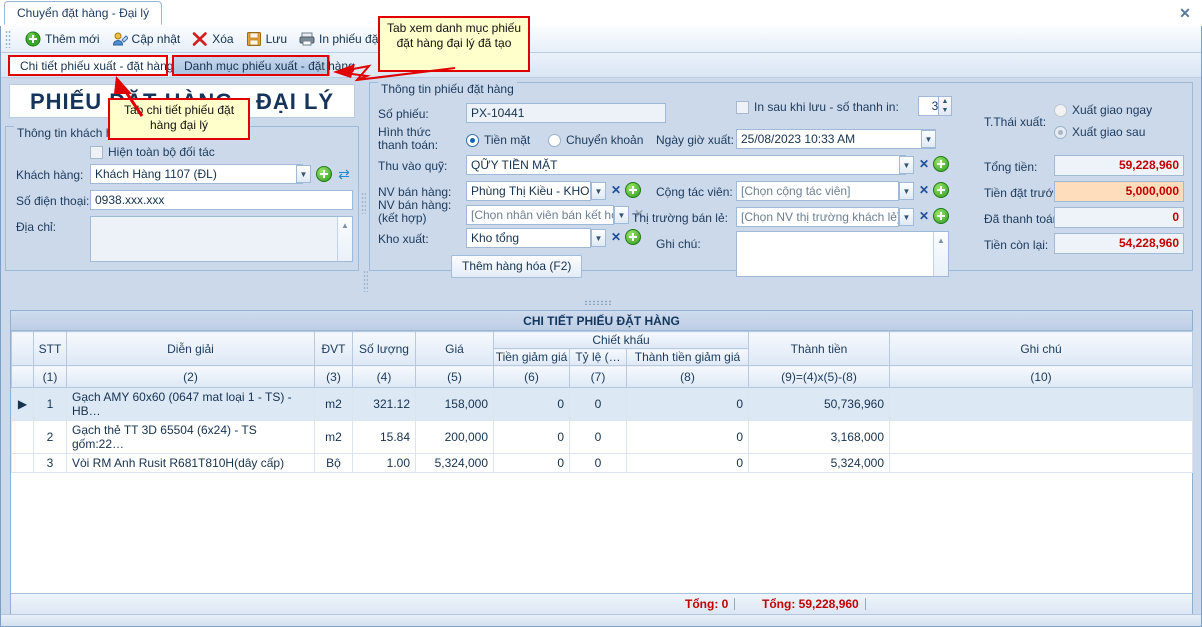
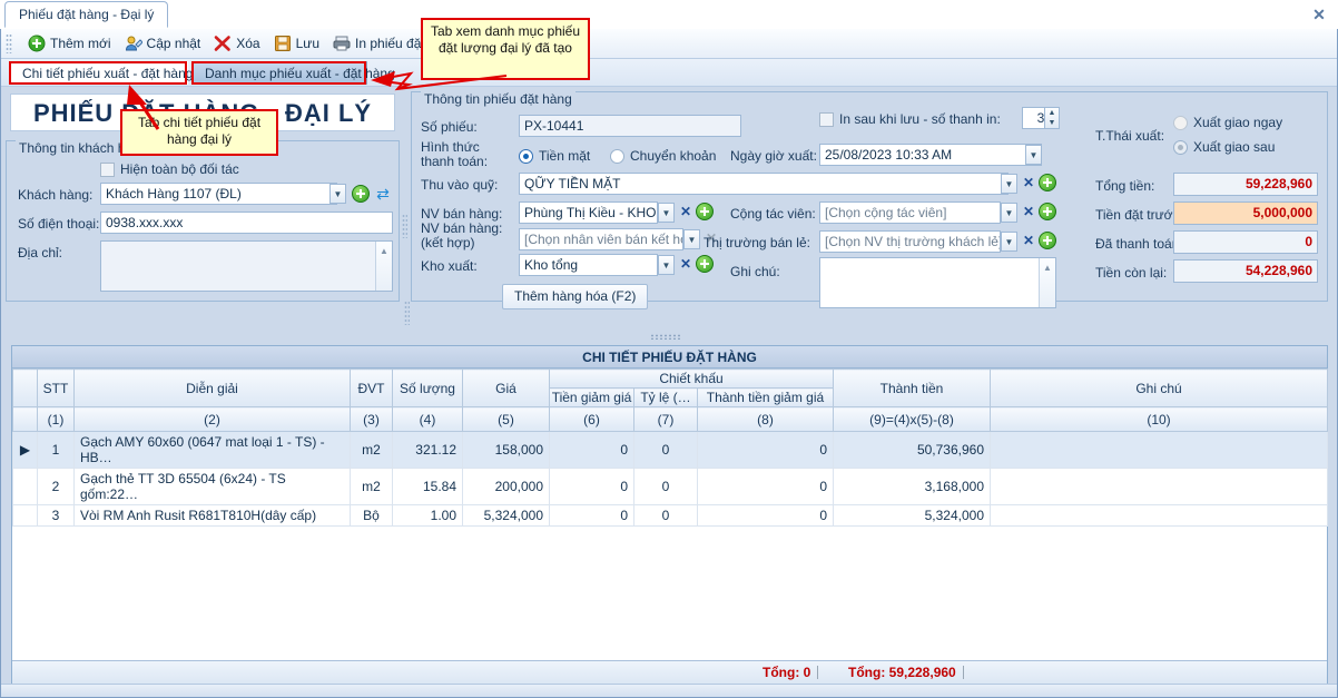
- Chuyển đặt hàng - Đại lý
+ Phiếu đặt hàng - Đại lý
  ✕
  Thêm mới
  Cập nhật
  Xóa
  Lưu
  In phiếu đặ
  Chi tiết phiếu xuất - đặt hàng
  Danh mục phiếu xuất - đặt hàn
  Thông tin khách
  Hiện toàn bộ đối tác
  Khách hàng:
  Khách Hàng 1107 (ĐL)
  ▼
  ⇄
  Số điện thoại:
  0938.xxx.xxx
  Địa chỉ:
  ▲
  Thông tin phiếu đặt hàng
  Số phiếu:
  PX-10441
  Hình thức thanh toán:
  Tiền mặt
  Chuyển khoản
  Thu vào quỹ:
  QỮY TIỀN MẶT
  ▼
  ✕
  NV bán hàng:
  Phùng Thị Kiều - KHO
  ▼
  ✕
  NV bán hàng: (kết hợp)
  [Chọn nhân viên bán kết h
  ▼
  ✕
  Kho xuất:
  Kho tổng
  ▼
  ✕
  Thêm hàng hóa (F2)
  In sau khi lưu - số thanh in:
  3
  Ngày giờ xuất:
  25/08/2023 10:33 AM
  ▼
  Cộng tác viên:
  [Chọn cộng tác viên]
  ▼
  ✕
  Thị trường bán lẻ:
  [Chọn NV thị trường khách lẻ
  ▼
  ✕
  Ghi chú:
  ▲
  T.Thái xuất:
  Xuất giao ngay
  Xuất giao sau
  Tổng tiền:
  59,228,960
  5,000,000
  0
  Tiền còn lại:
  54,228,960
  CHI TIẾT PHIẾU ĐẶT HÀNG
  	STT	Diễn giải	ĐVT	Số lượng	Giá	Chiết khấu	Thành tiền	Ghi chú
  Tiền giảm giá	Tỷ lệ (…	Thành tiền giảm giá
  	(1)	(2)	(3)	(4)	(5)	(6)	(7)	(8)	(9)=(4)x(5)-(8)	(10)
  ▶	1	Gạch AMY 60x60 (0647 mat loại 1 - TS) - HB…	m2	321.12	158,000	0	0	0	50,736,960
  	2	Gạch thẻ TT 3D 65504 (6x24) - TS gốm:22…	m2	15.84	200,000	0	0	0	3,168,000
  	3	Vòi RM Anh Rusit R681T810H(dây cấp)	Bộ	1.00	5,324,000	0	0	0	5,324,000
  Tổng: 0
  Tổng: 59,228,960
- Tab xem danh mục phiếu đặt hàng đại lý đã tạo
+ Tab xem danh mục phiếu đặt lượng đại lý đã tạo
  Tab chi tiết phiếu đặt hàng đại lý
